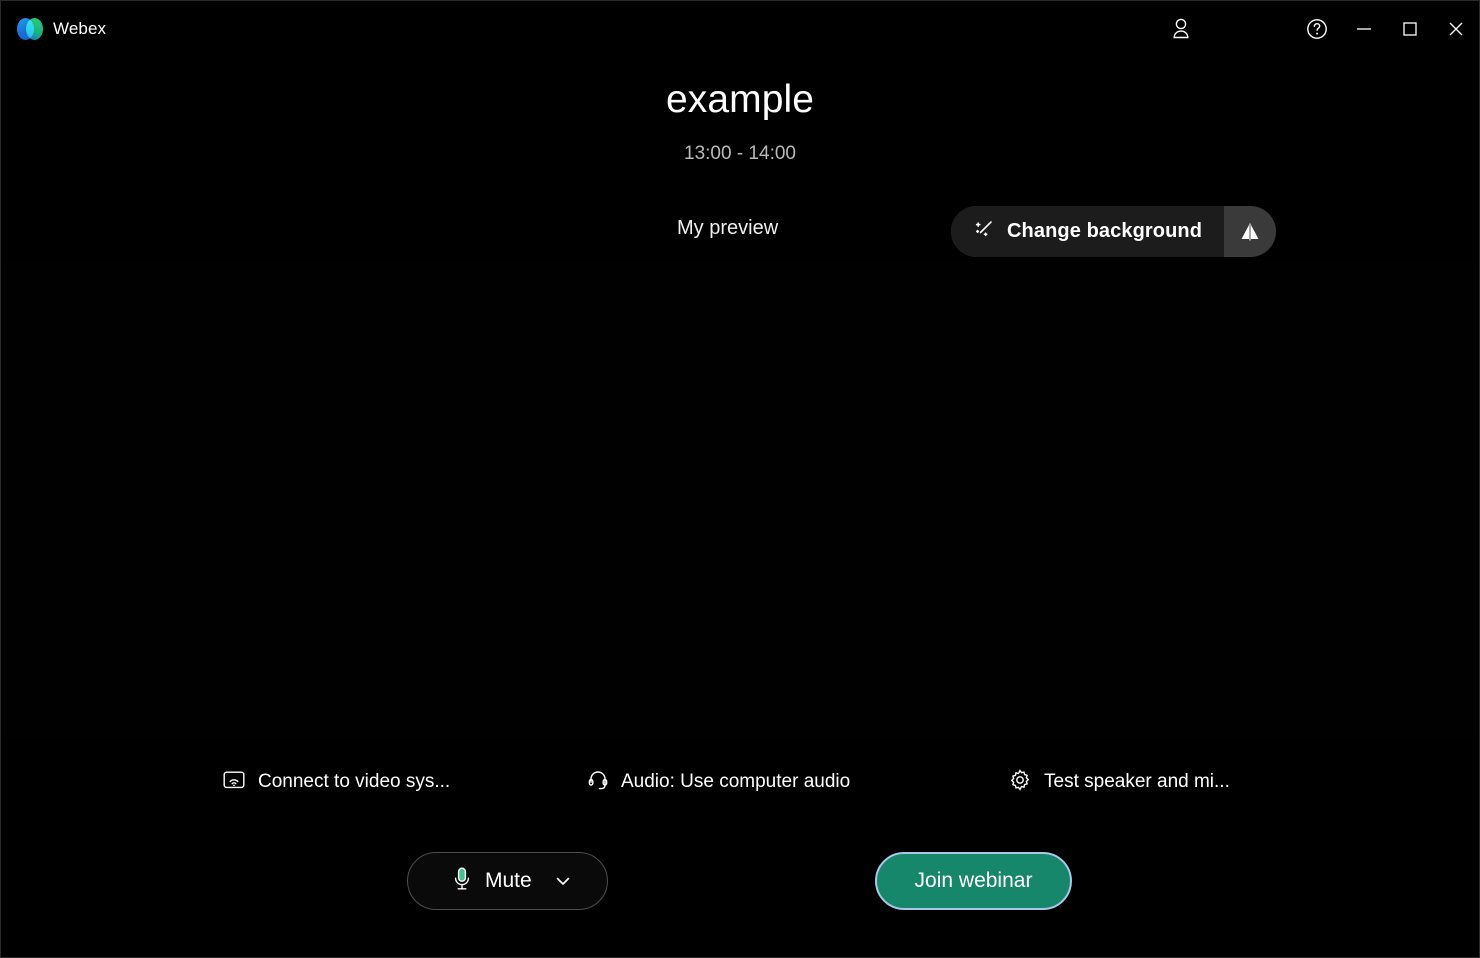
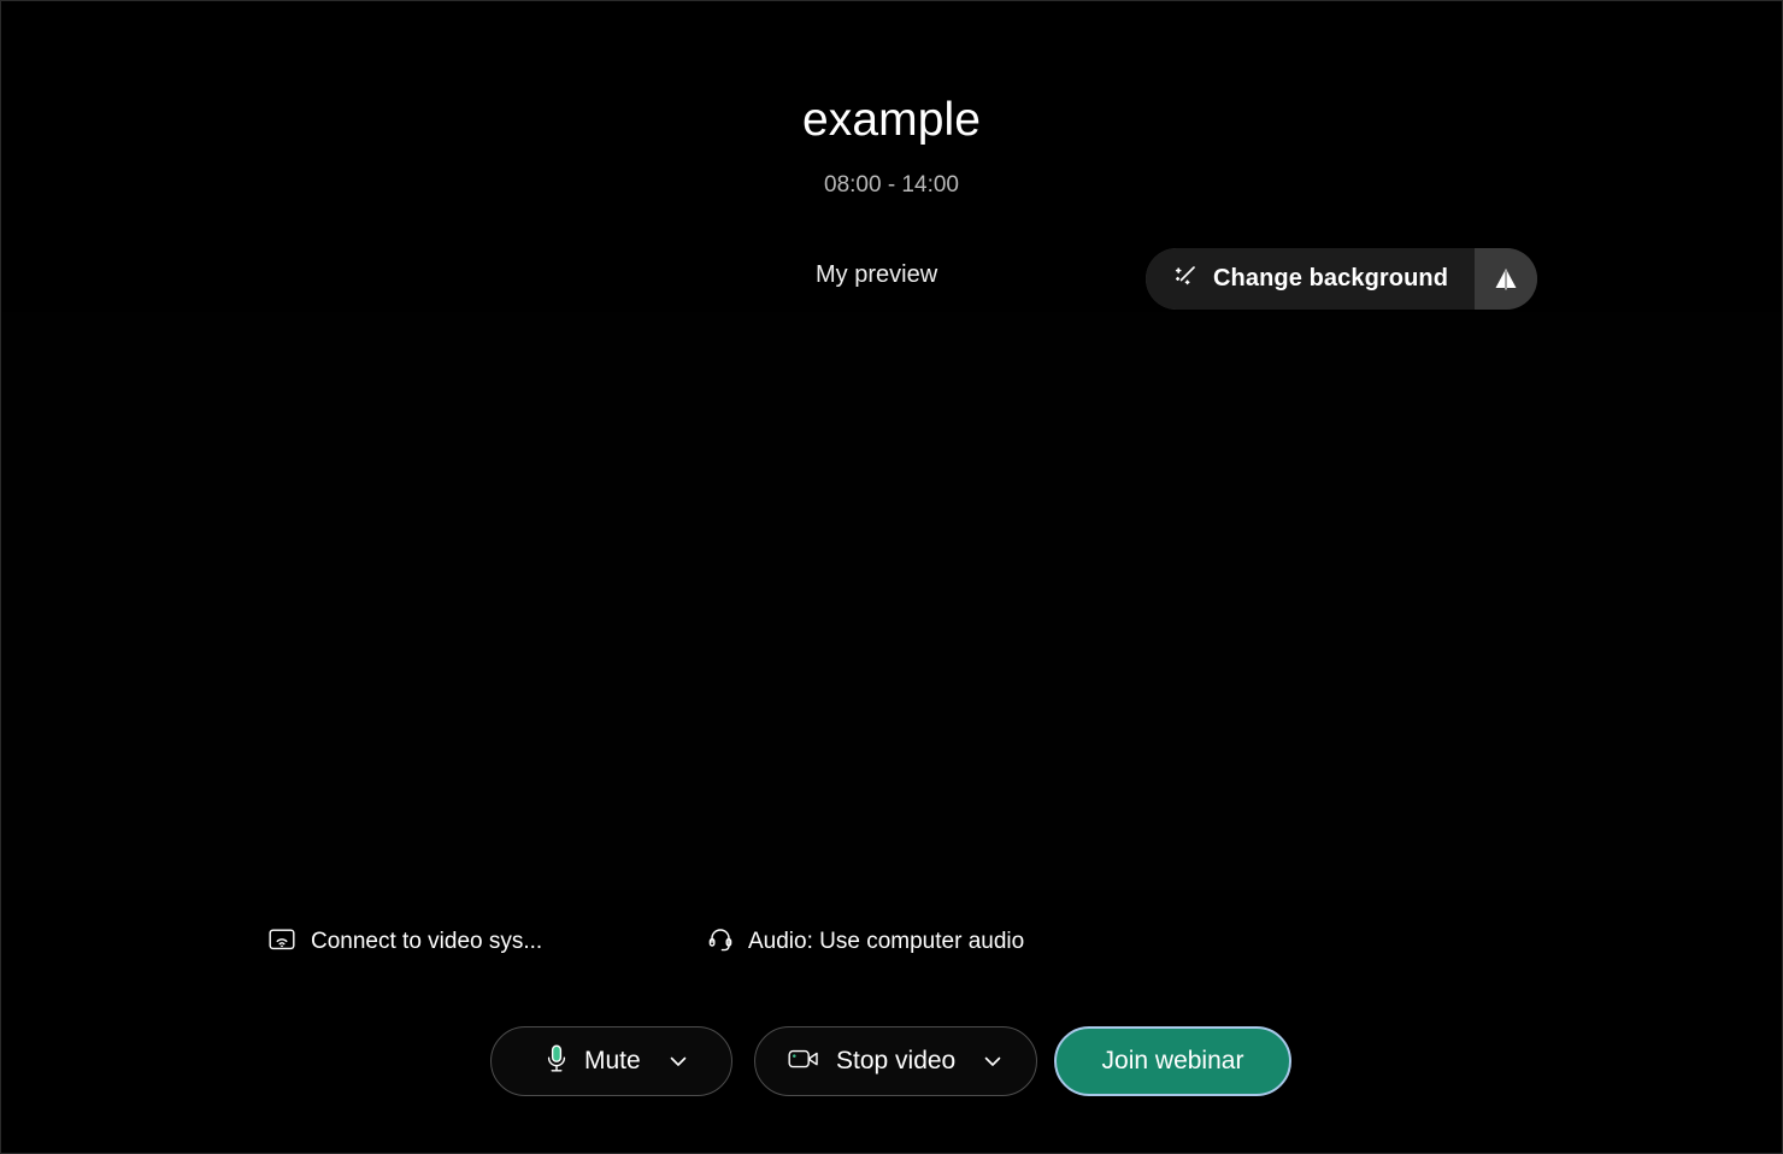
- Webex
  example
- 13:00 - 14:00
+ 08:00 - 14:00
  My preview
  Change background
  Connect to video sys...
  Audio: Use computer audio
- Test speaker and mi...
  Mute
+ Stop video
  Join webinar
